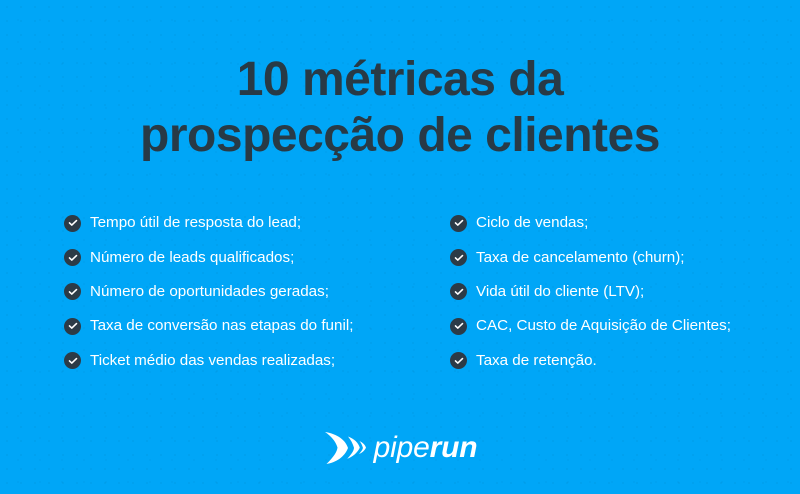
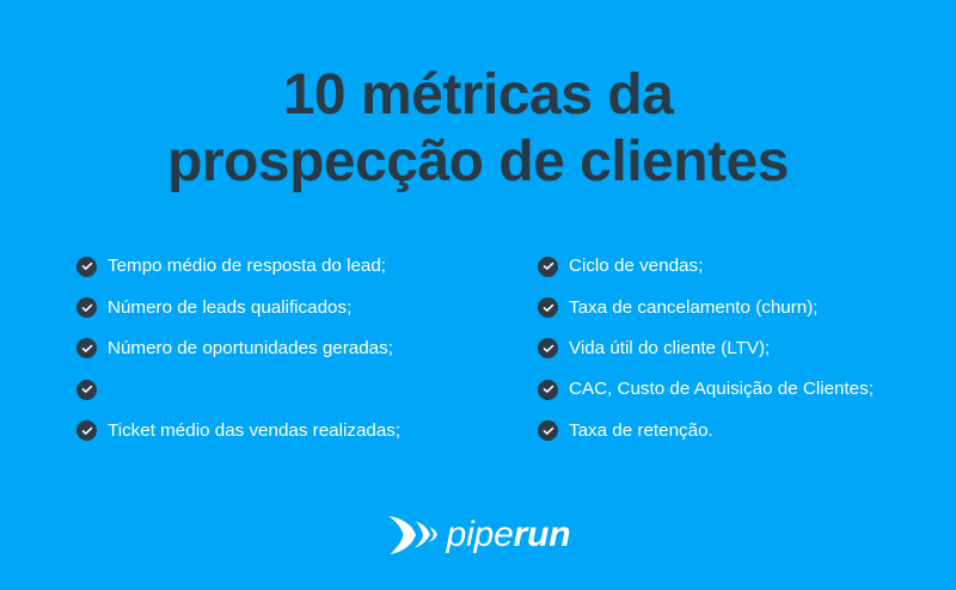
  10 métricas da
  prospecção de clientes
- Tempo útil de resposta do lead;
+ Tempo médio de resposta do lead;
  Número de leads qualificados;
  Número de oportunidades geradas;
- Taxa de conversão nas etapas do funil;
  Ticket médio das vendas realizadas;
  Ciclo de vendas;
  Taxa de cancelamento (churn);
  Vida útil do cliente (LTV);
  CAC, Custo de Aquisição de Clientes;
  Taxa de retenção.
  piperun
